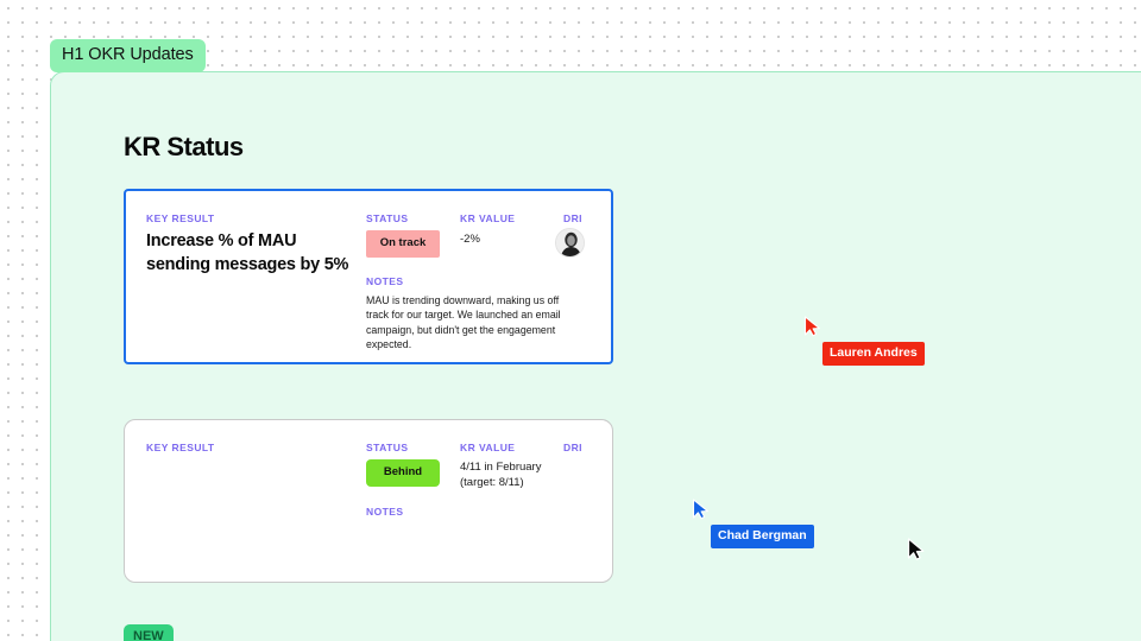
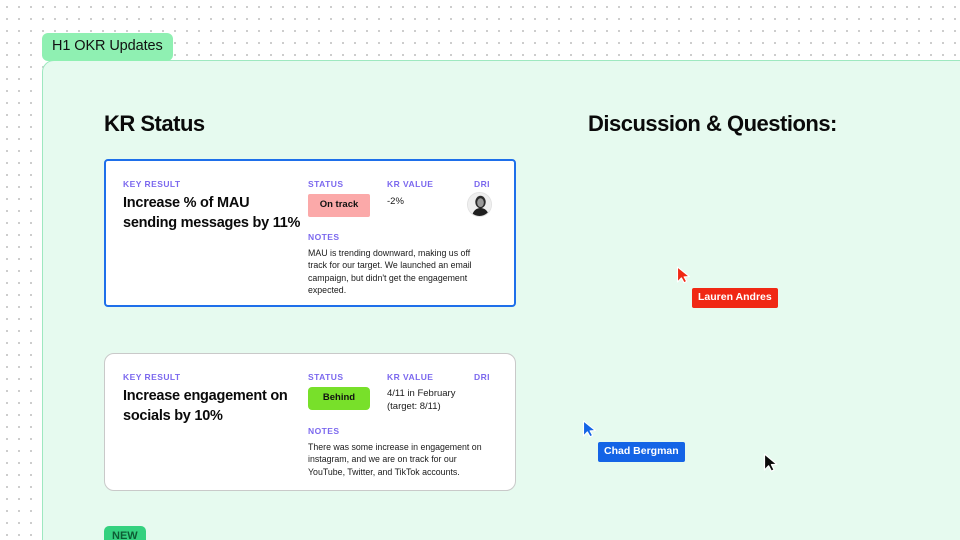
  H1 OKR Updates
  KR Status
+ Discussion & Questions:
  KEY RESULT
- Increase % of MAU sending messages by 5%
+ Increase % of MAU sending messages by 11%
  STATUS
  On track
  KR VALUE
  -2%
  DRI
  NOTES
  MAU is trending downward, making us off track for our target. We launched an email campaign, but didn't get the engagement expected.
  KEY RESULT
+ Increase engagement on socials by 10%
  STATUS
  Behind
  KR VALUE
  4/11 in February
  (target: 8/11)
  DRI
  NOTES
+ There was some increase in engagement on instagram, and we are on track for our YouTube, Twitter, and TikTok accounts.
  Lauren Andres
  Chad Bergman
  NEW
